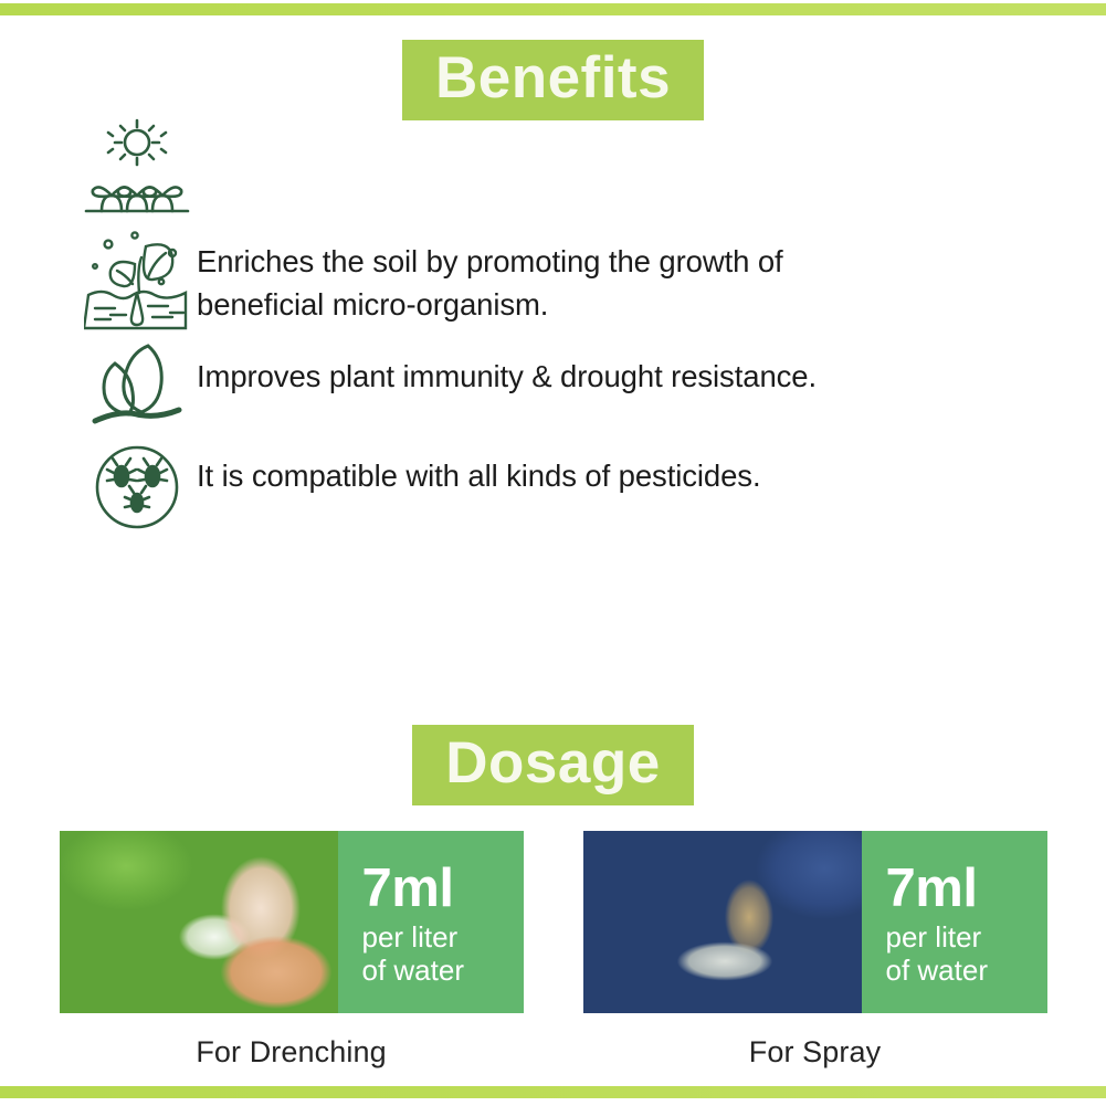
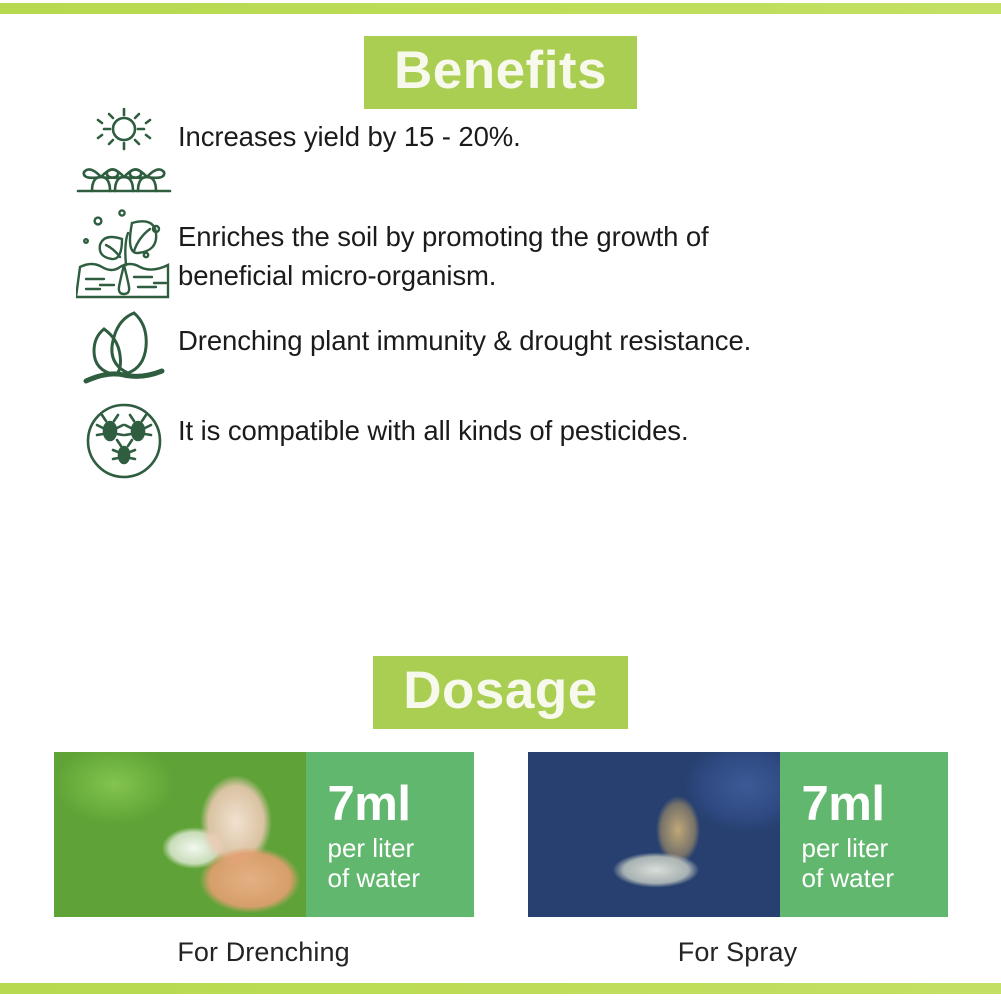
  Benefits
+ Increases yield by 15 - 20%.
  Enriches the soil by promoting the growth of
  beneficial micro-organism.
- Improves plant immunity & drought resistance.
+ Drenching plant immunity & drought resistance.
  It is compatible with all kinds of pesticides.
  Dosage
  7ml
  per liter
  of water
  For Drenching
  7ml
  per liter
  of water
  For Spray
